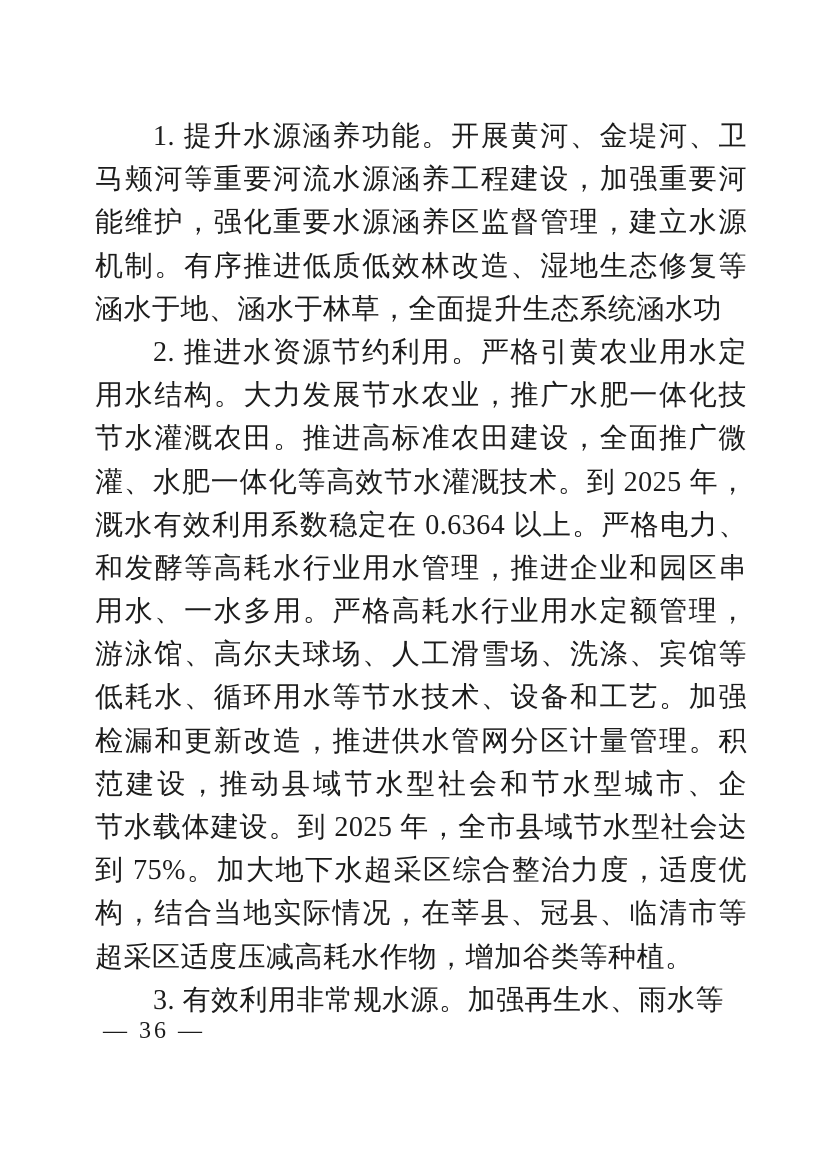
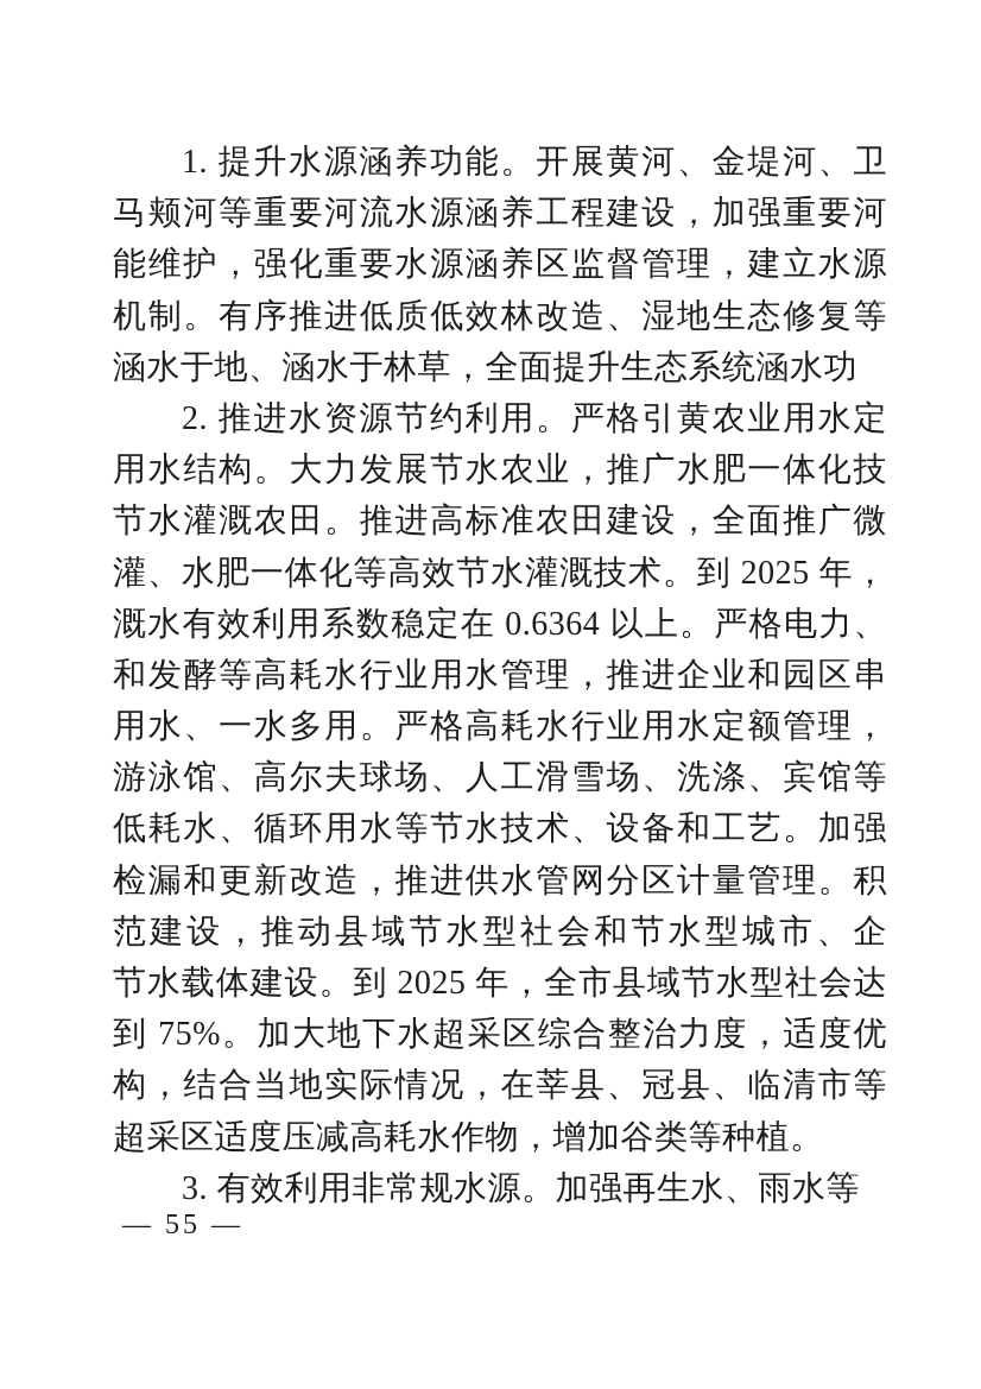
  1. 提升水源涵养功能。开展黄河、金堤河、卫
  马颊河等重要河流水源涵养工程建设，加强重要河
  能维护，强化重要水源涵养区监督管理，建立水源
  机制。有序推进低质低效林改造、湿地生态修复等
  涵水于地、涵水于林草，全面提升生态系统涵水功
  2. 推进水资源节约利用。严格引黄农业用水定
  用水结构。大力发展节水农业，推广水肥一体化技
  节水灌溉农田。推进高标准农田建设，全面推广微
  灌、水肥一体化等高效节水灌溉技术。到 2025 年，
  溉水有效利用系数稳定在 0.6364 以上。严格电力、
  和发酵等高耗水行业用水管理，推进企业和园区串
  用水、一水多用。严格高耗水行业用水定额管理，
  游泳馆、高尔夫球场、人工滑雪场、洗涤、宾馆等
  低耗水、循环用水等节水技术、设备和工艺。加强
  检漏和更新改造，推进供水管网分区计量管理。积
  范建设，推动县域节水型社会和节水型城市、企
  节水载体建设。到 2025 年，全市县域节水型社会达
  到 75%。加大地下水超采区综合整治力度，适度优
  构，结合当地实际情况，在莘县、冠县、临清市等
  超采区适度压减高耗水作物，增加谷类等种植。
  3. 有效利用非常规水源。加强再生水、雨水等
- — 36 —
+ — 55 —
